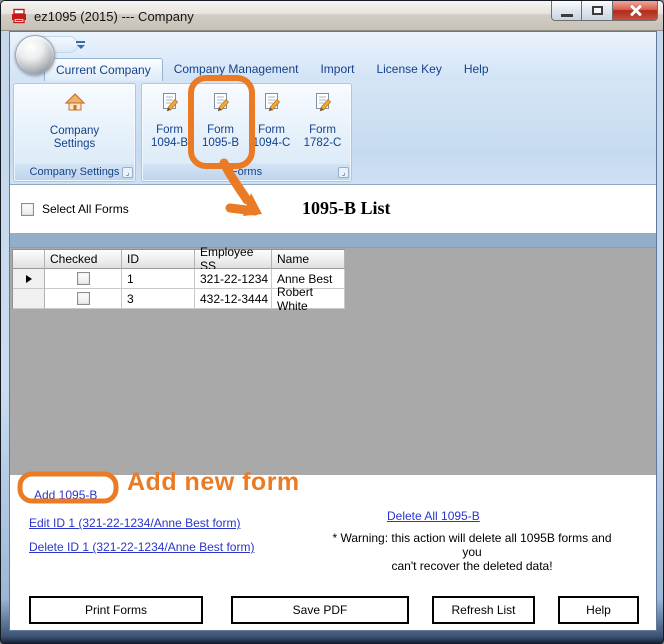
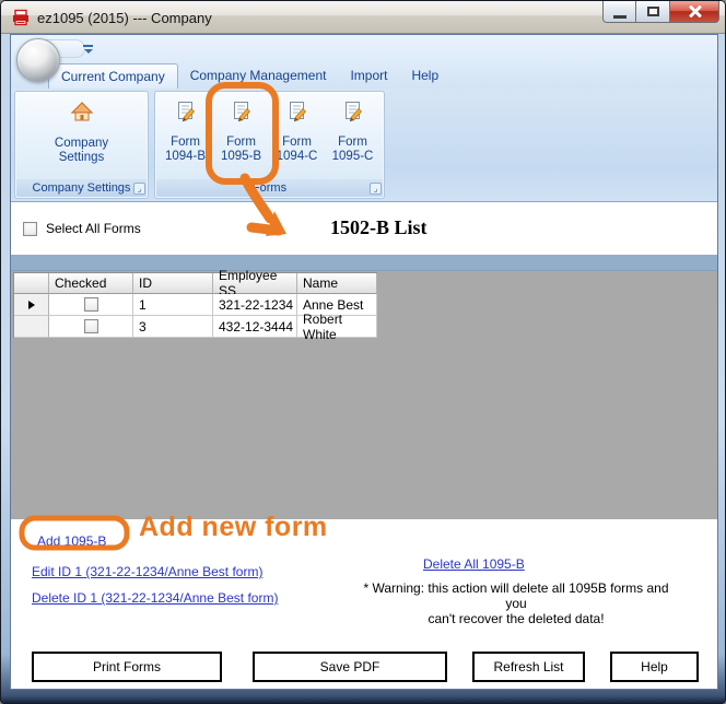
  ez1095 (2015) --- Company
  Current Company
  Company Management
  Import
- License Key
  Help
  Company Settings
  Company Settings
  ⌟
  Form 1094-B
  Form 1095-B
  Form 1094-C
- Form 1782-C
+ Form 1095-C
  Forms
  ⌟
  Select All Forms
- 1095-B List
+ 1502-B List
  Checked
  ID
  Employee SS
  Name
  1
  321-22-1234
  Anne Best
  3
  432-12-3444
  Robert White
  Add 1095-B
  Edit ID 1 (321-22-1234/Anne Best form)
  Delete ID 1 (321-22-1234/Anne Best form)
  Delete All 1095-B
  * Warning: this action will delete all 1095B forms and you
  can't recover the deleted data!
  Print Forms
  Save PDF
  Refresh List
  Help
  Add new form
